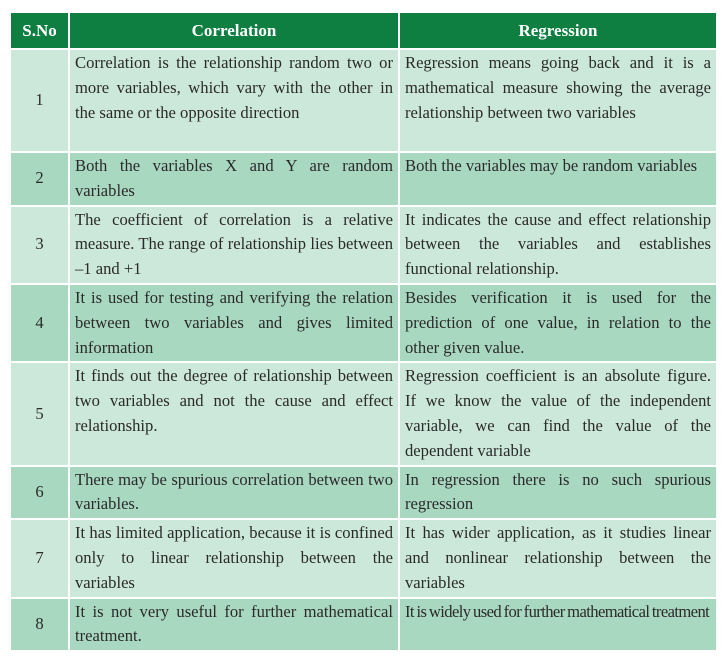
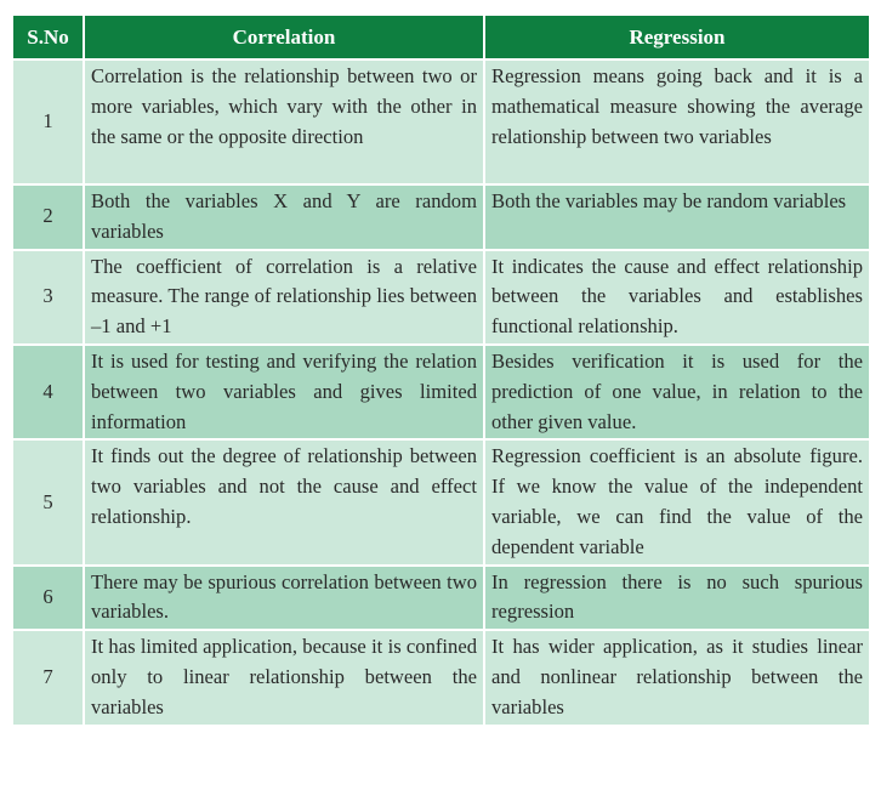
  S.No	Correlation	Regression
- 1	Correlation is the relationship random two or more variables, which vary with the other in the same or the opposite direction	Regression means going back and it is a mathematical measure showing the average relationship between two variables
+ 1	Correlation is the relationship between two or more variables, which vary with the other in the same or the opposite direction	Regression means going back and it is a mathematical measure showing the average relationship between two variables
  2	Both the variables X and Y are random variables	Both the variables may be random variables
  3	The coefficient of correlation is a relative measure. The range of relationship lies between –1 and +1	It indicates the cause and effect relationship between the variables and establishes functional relationship.
  4	It is used for testing and verifying the relation between two variables and gives limited information	Besides verification it is used for the prediction of one value, in relation to the other given value.
  5	It finds out the degree of relationship between two variables and not the cause and effect relationship.	Regression coefficient is an absolute figure. If we know the value of the independent variable, we can find the value of the dependent variable
  6	There may be spurious correlation between two variables.	In regression there is no such spurious regression
  7	It has limited application, because it is confined only to linear relationship between the variables	It has wider application, as it studies linear and nonlinear relationship between the variables
- 8	It is not very useful for further mathematical treatment.	It is widely used for further mathematical treatment
